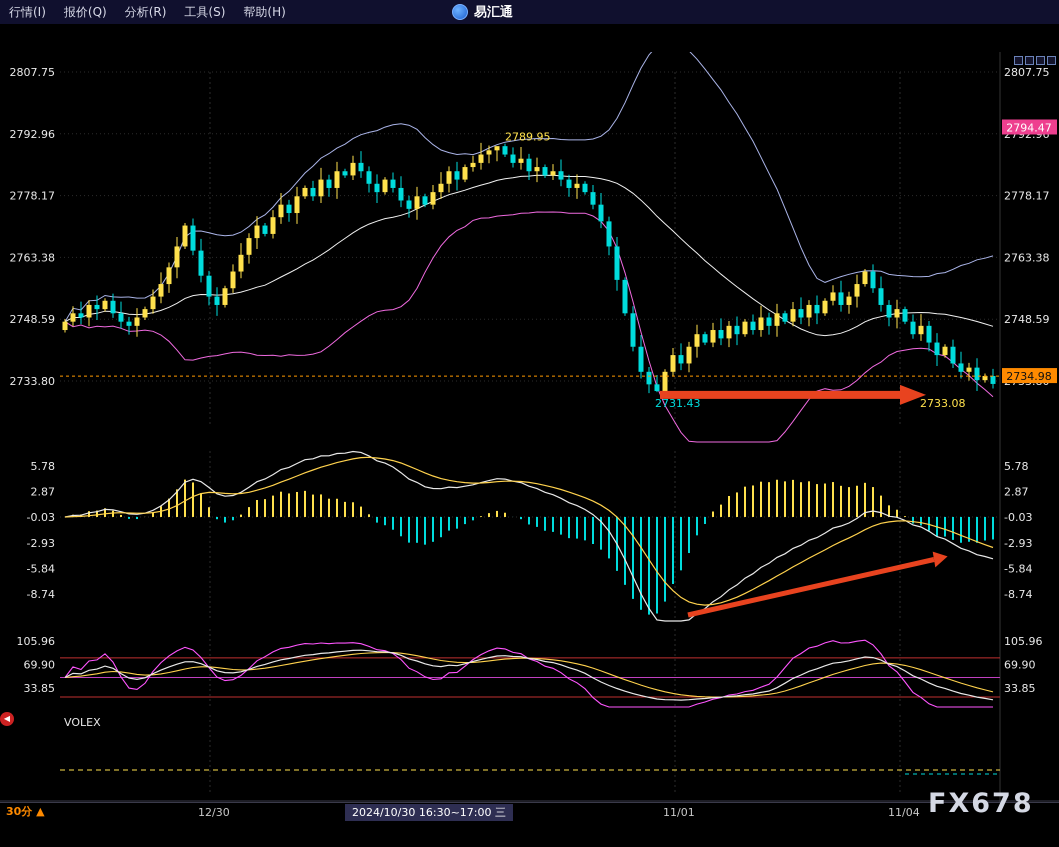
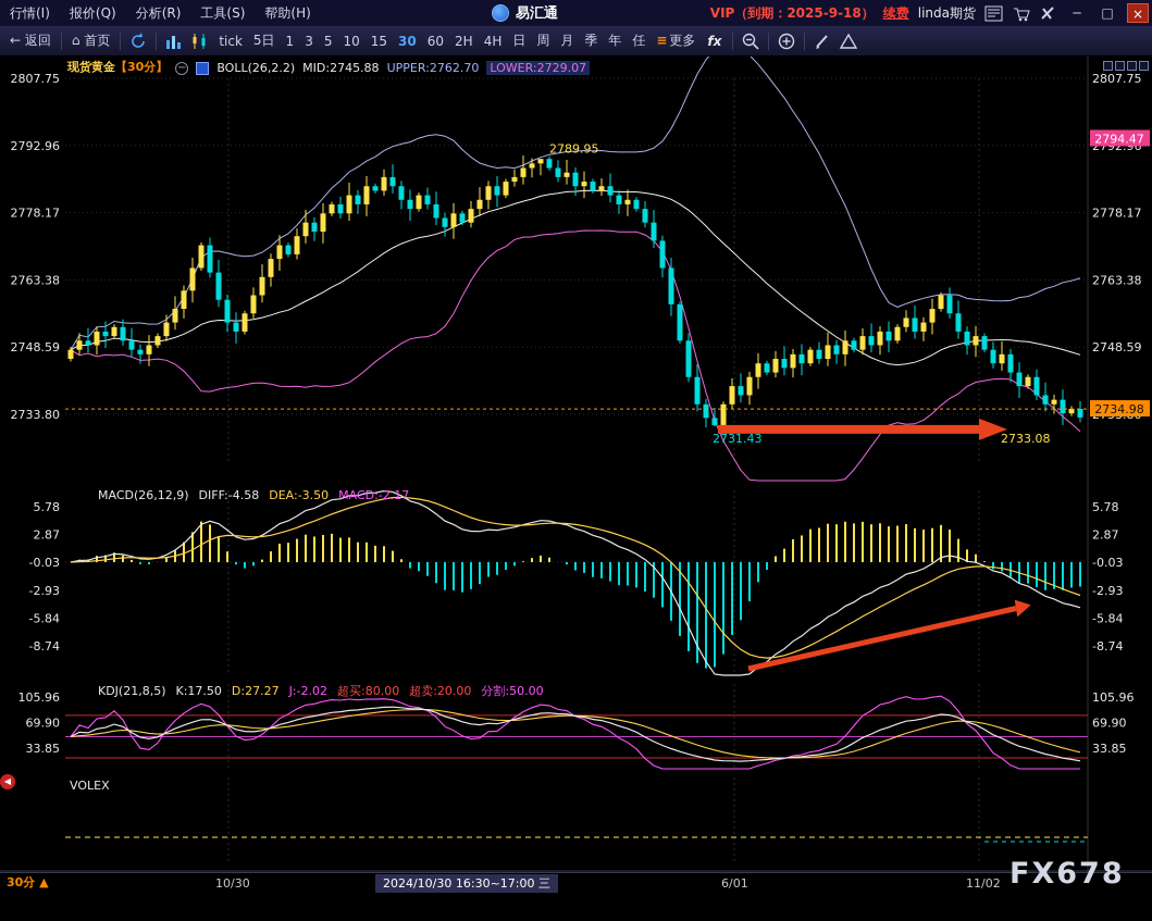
  行情(I) 报价(Q) 分析(R) 工具(S) 帮助(H)
  易汇通
+ VIP（到期：2025-9-18）
+ 续费
+ linda期货
+ ─
+ □
+ ×
+ ← 返回
+ ⌂ 首页
+ tick
+ 5日
+ 1
+ 3
+ 5
+ 10
+ 15
+ 30
+ 60
+ 2H
+ 4H
+ 日
+ 周
+ 月
+ 季
+ 年
+ 任
+ ≡ 更多
+ fx
  2807.75
  2807.75
  2792.96
  2778.17
  2778.17
  2763.38
  2763.38
  2748.59
  2748.59
  2733.80
  2794.47
  2734.98
  2789.95
  2731.43
  2733.08
  5.78
  5.78
  2.87
  2.87
  -0.03
  -0.03
  -2.93
  -2.93
  -5.84
  -5.84
  -8.74
  -8.74
  105.96
  105.96
  69.90
  69.90
  33.85
  33.85
+ 现货黄金【30分】
+ BOLL(26,2.2)
+ MID:2745.88
+ UPPER:2762.70
+ LOWER:2729.07
+ MACD(26,12,9)
+ DIFF:-4.58
+ DEA:-3.50
+ MACD:-2.17
+ KDJ(21,8,5)
+ K:17.50
+ D:27.27
+ J:-2.02
+ 超买:80.00
+ 超卖:20.00
+ 分割:50.00
  VOLEX
  ◀
  30分 ▲
  2024/10/30 16:30~17:00 三
- 12/30
+ 10/30
- 11/01
+ 6/01
- 11/04
+ 11/02
  FX678
